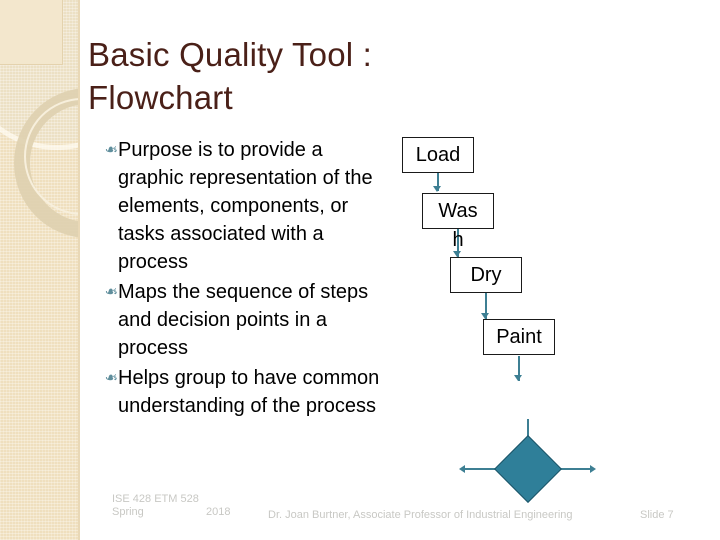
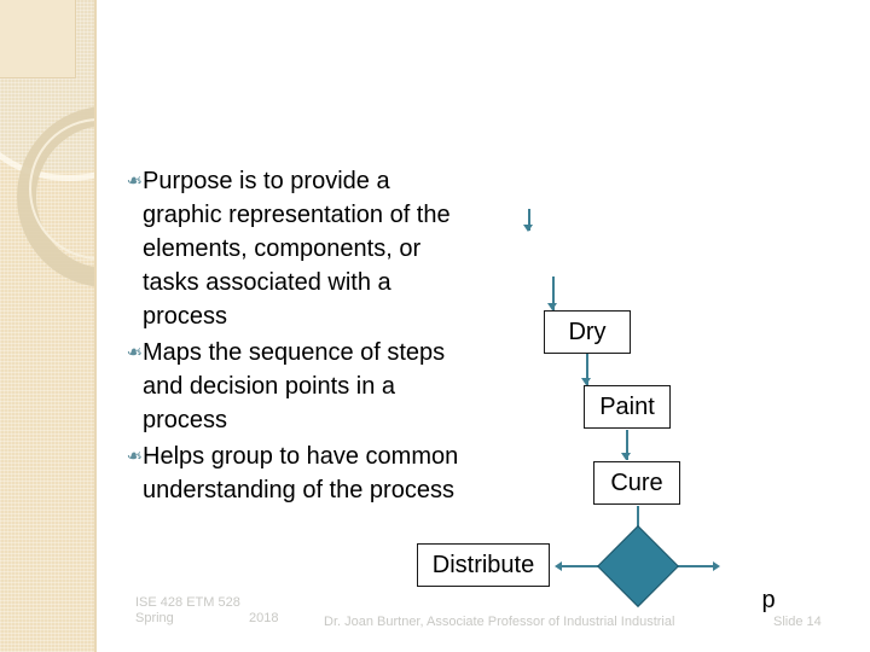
- Basic Quality Tool :
- Flowchart
  Purpose is to provide a graphic representation of the elements, components, or tasks associated with a process
  Maps the sequence of steps and decision points in a process
  Helps group to have common understanding of the process
- Load
- Was
- h
  Dry
  Paint
+ Cure
+ Distribute
+ p
  ISE 428 ETM 528 Spring
  2018
- Dr. Joan Burtner, Associate Professor of Industrial Engineering
+ Dr. Joan Burtner, Associate Professor of Industrial Industrial
- Slide 7
+ Slide 14
